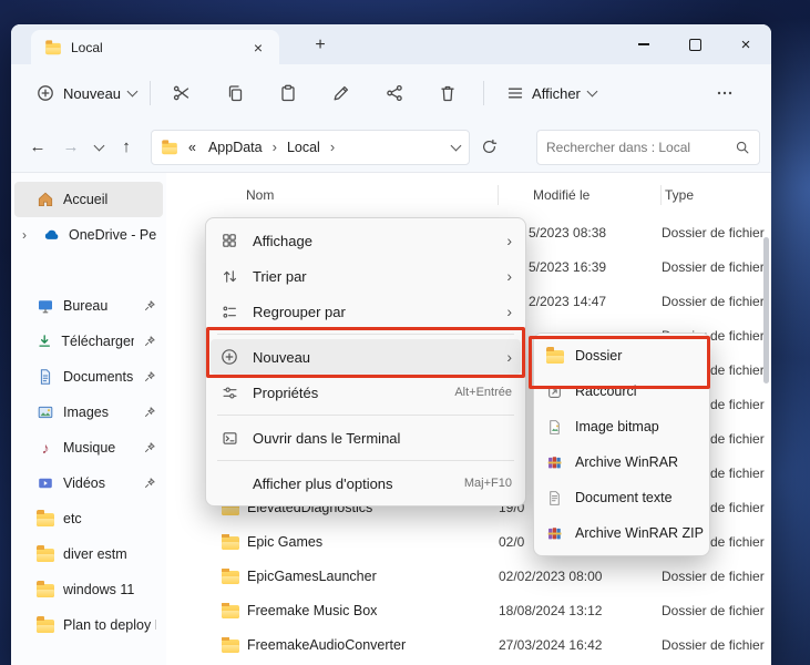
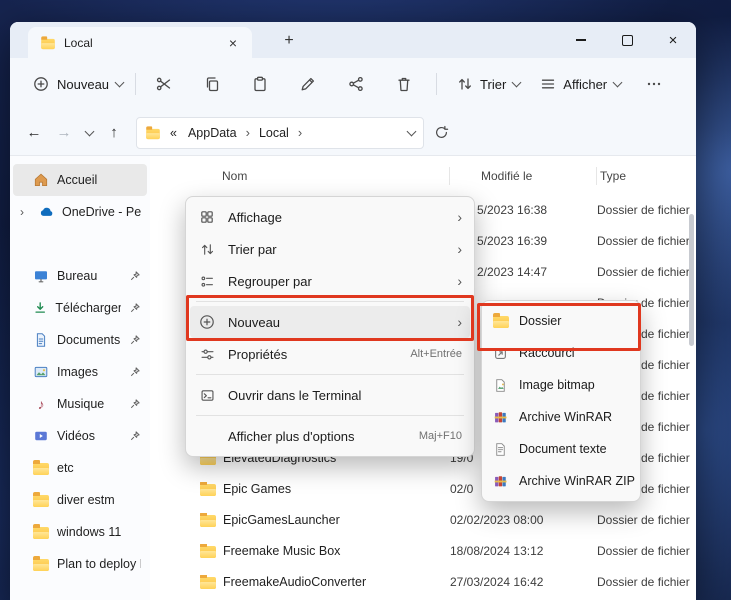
  Local
  ×
  +
  ×
  Nouveau
+ Trier
  Afficher
  ←
  →
  ↑
  «
  AppData
  ›
  Local
  ›
- Rechercher dans : Local
  Accueil
  ›
  OneDrive - Pe
  Bureau
  Télécharge
  Documents
  Images
  ♪
  Musique
  Vidéos
  etc
  diver estm
  windows 11
  Plan to deploy
  Nom
  Modifié le
  Type
- 5/2023 08:38
+ 5/2023 16:38
  Dossier de fichier
  5/2023 16:39
  Dossier de fichier
  2/2023 14:47
  Dossier de fichier
  ElevatedDiagnostics
  19/0
  Epic Games
  02/0
  EpicGamesLauncher
  02/02/2023 08:00
  Dossier de fichier
  Freemake Music Box
  18/08/2024 13:12
  Dossier de fichier
  FreemakeAudioConverter
  27/03/2024 16:42
  Dossier de fichier
  Affichage
  ›
  Trier par
  ›
  Regrouper par
  ›
  Nouveau
  ›
  Propriétés
  Alt+Entrée
  Ouvrir dans le Terminal
  Afficher plus d'options
  Maj+F10
  Dossier
  Raccourci
  Image bitmap
  Archive WinRAR
  Document texte
  Archive WinRAR ZIP
